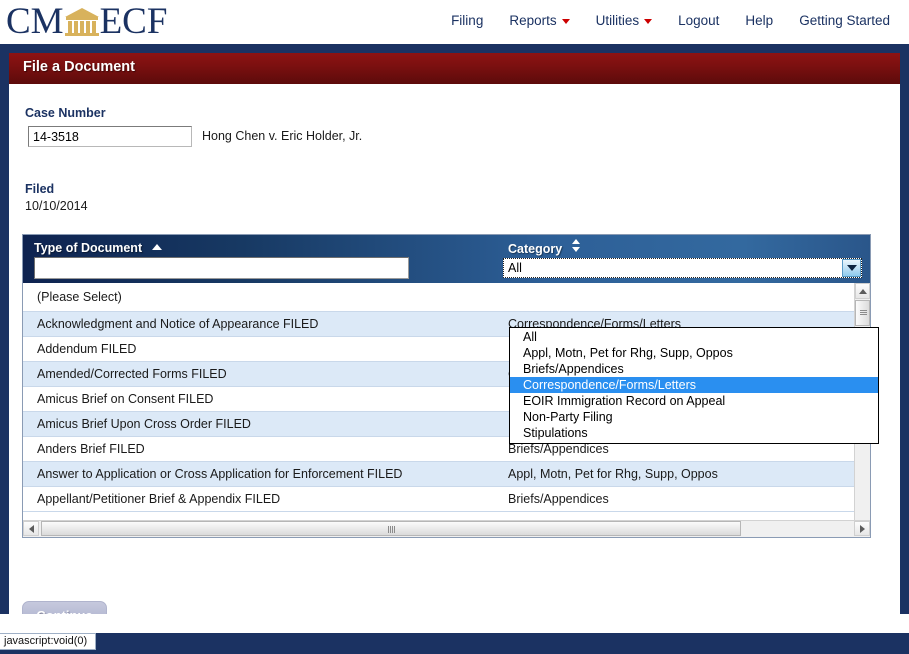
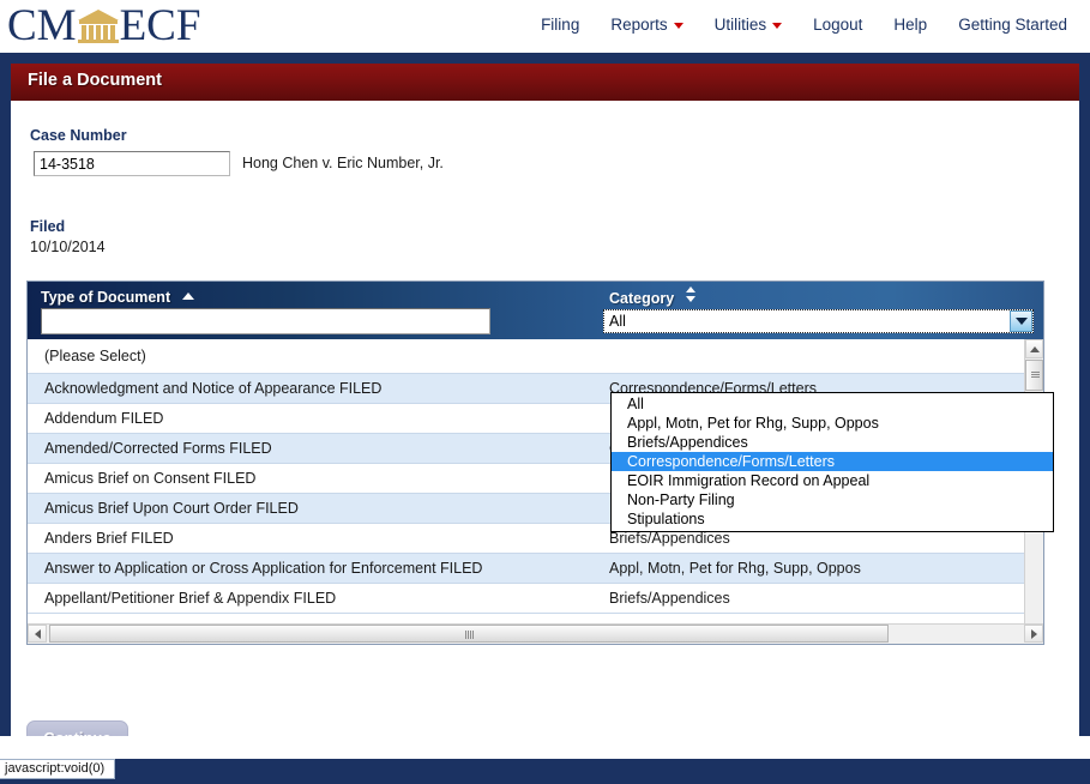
  CM
  ECF
  Filing
  Reports
  Utilities
  Logout
  Help
  Getting Started
  File a Document
  Case Number
  14-3518
- Hong Chen v. Eric Holder, Jr.
+ Hong Chen v. Eric Number, Jr.
  Filed
  10/10/2014
  Type of Document
  Category
  All
  (Please Select)
  Acknowledgment and Notice of Appearance FILED
  Correspondence/Forms/Letters
  Addendum FILED
  Amended/Corrected Forms FILED
  Amicus Brief on Consent FILED
- Amicus Brief Upon Cross Order FILED
+ Amicus Brief Upon Court Order FILED
  Anders Brief FILED
  Briefs/Appendices
  Answer to Application or Cross Application for Enforcement FILED
  Appl, Motn, Pet for Rhg, Supp, Oppos
  Appellant/Petitioner Brief & Appendix FILED
  Briefs/Appendices
  All
  Appl, Motn, Pet for Rhg, Supp, Oppos
  Briefs/Appendices
  Correspondence/Forms/Letters
  EOIR Immigration Record on Appeal
  Non-Party Filing
  Stipulations
  javascript:void(0)
